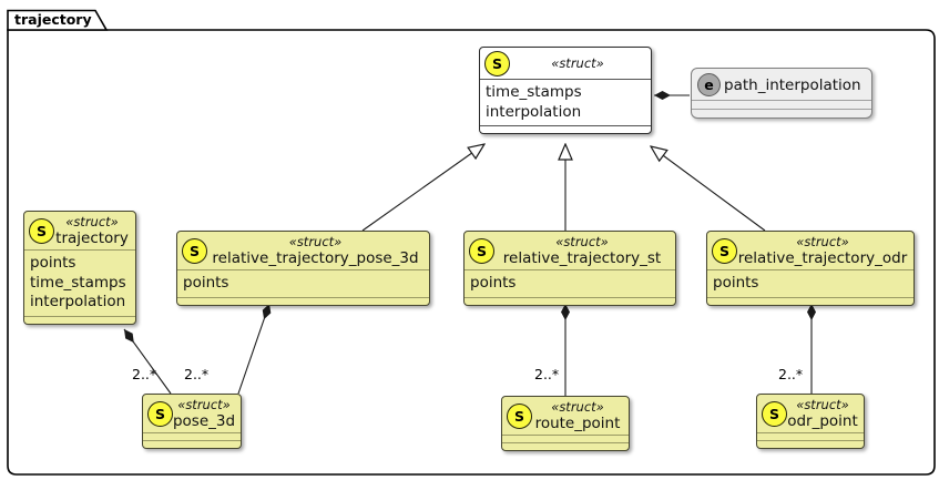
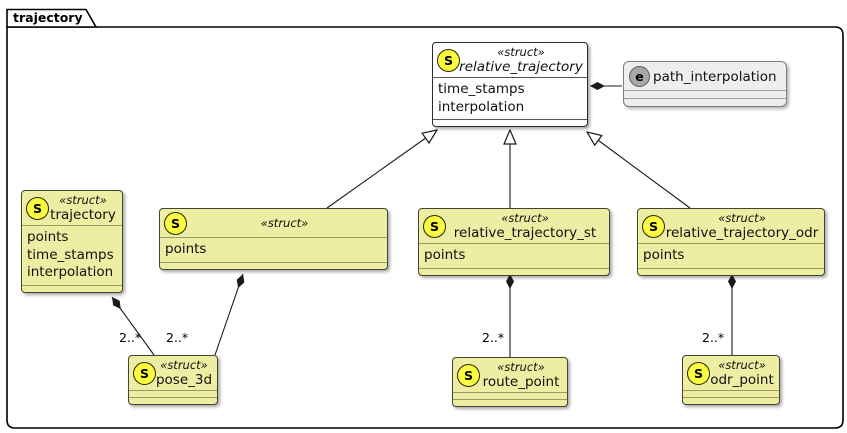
  trajectory
  S
  «struct»
+ relative_trajectory
  time_stamps
  interpolation
  e
  path_interpolation
  S
  «struct»
  trajectory
  points
  time_stamps
  interpolation
  S
  «struct»
- relative_trajectory_pose_3d
  points
  S
  «struct»
  relative_trajectory_st
  points
  S
  «struct»
  relative_trajectory_odr
  points
  S
  «struct»
  pose_3d
  S
  «struct»
  route_point
  S
  «struct»
  odr_point
  2..*
  2..*
  2..*
  2..*
